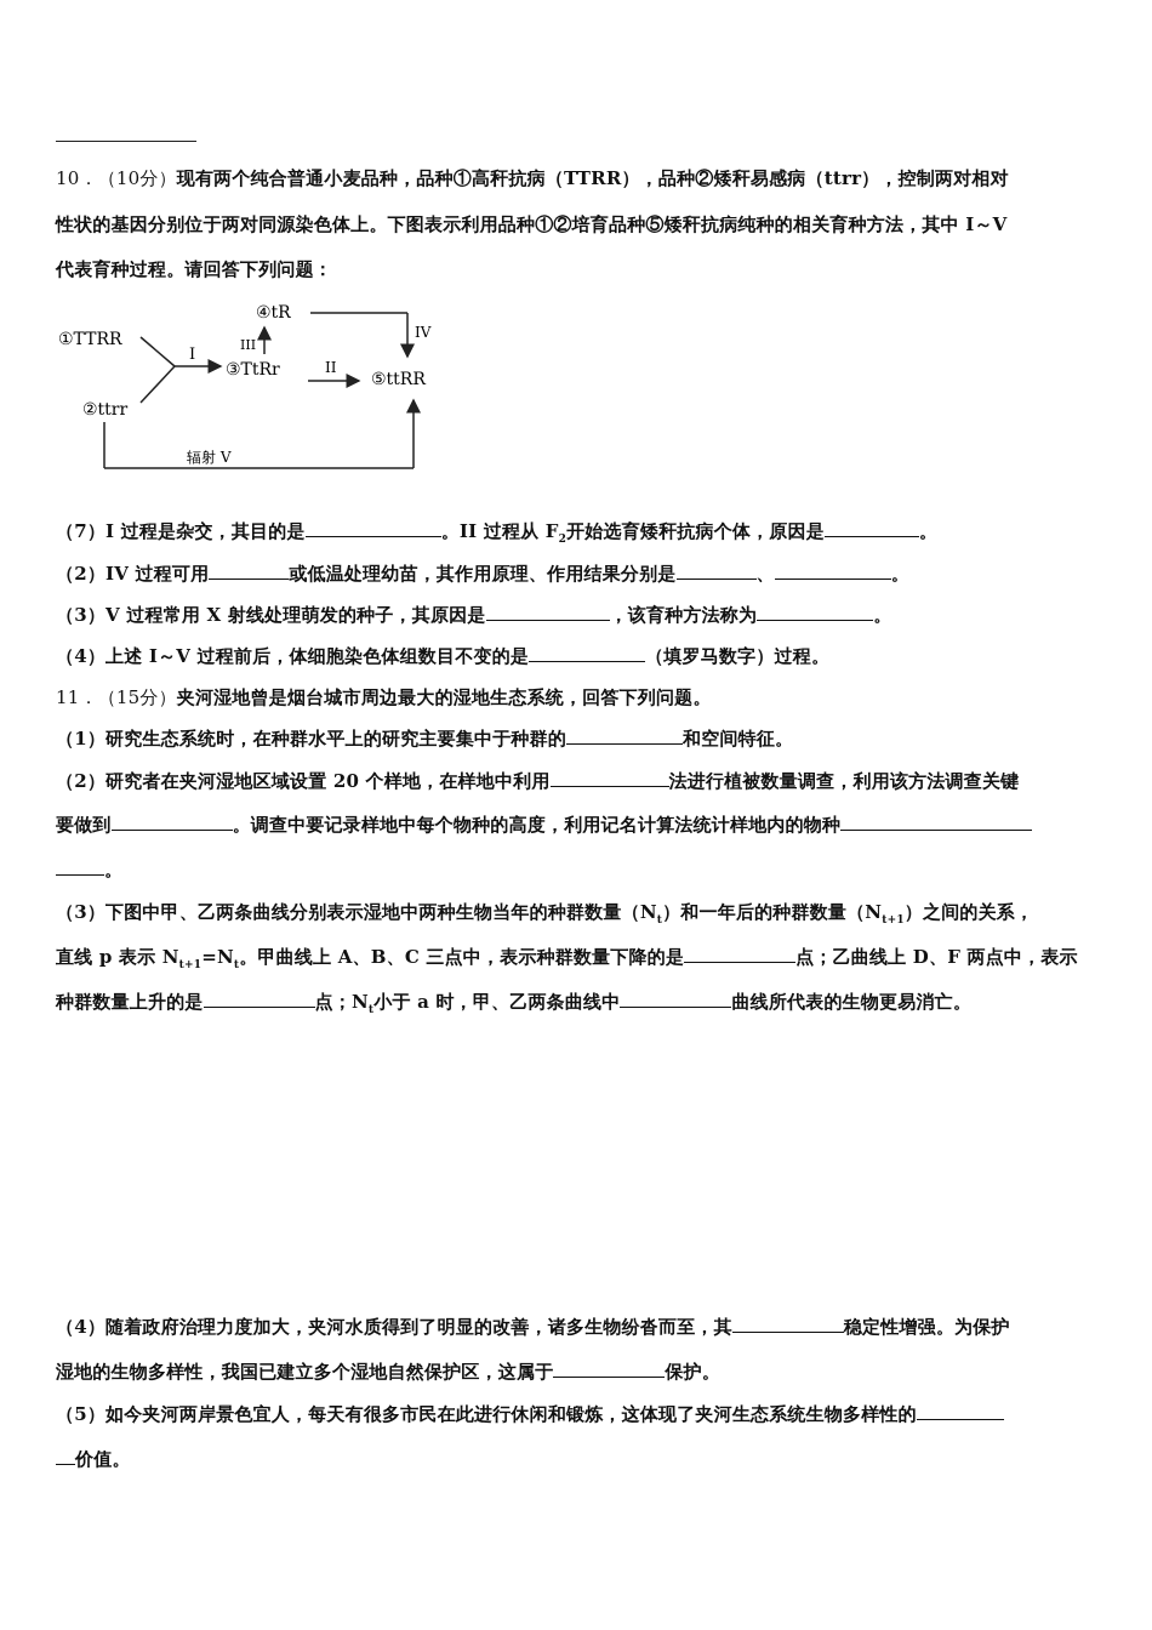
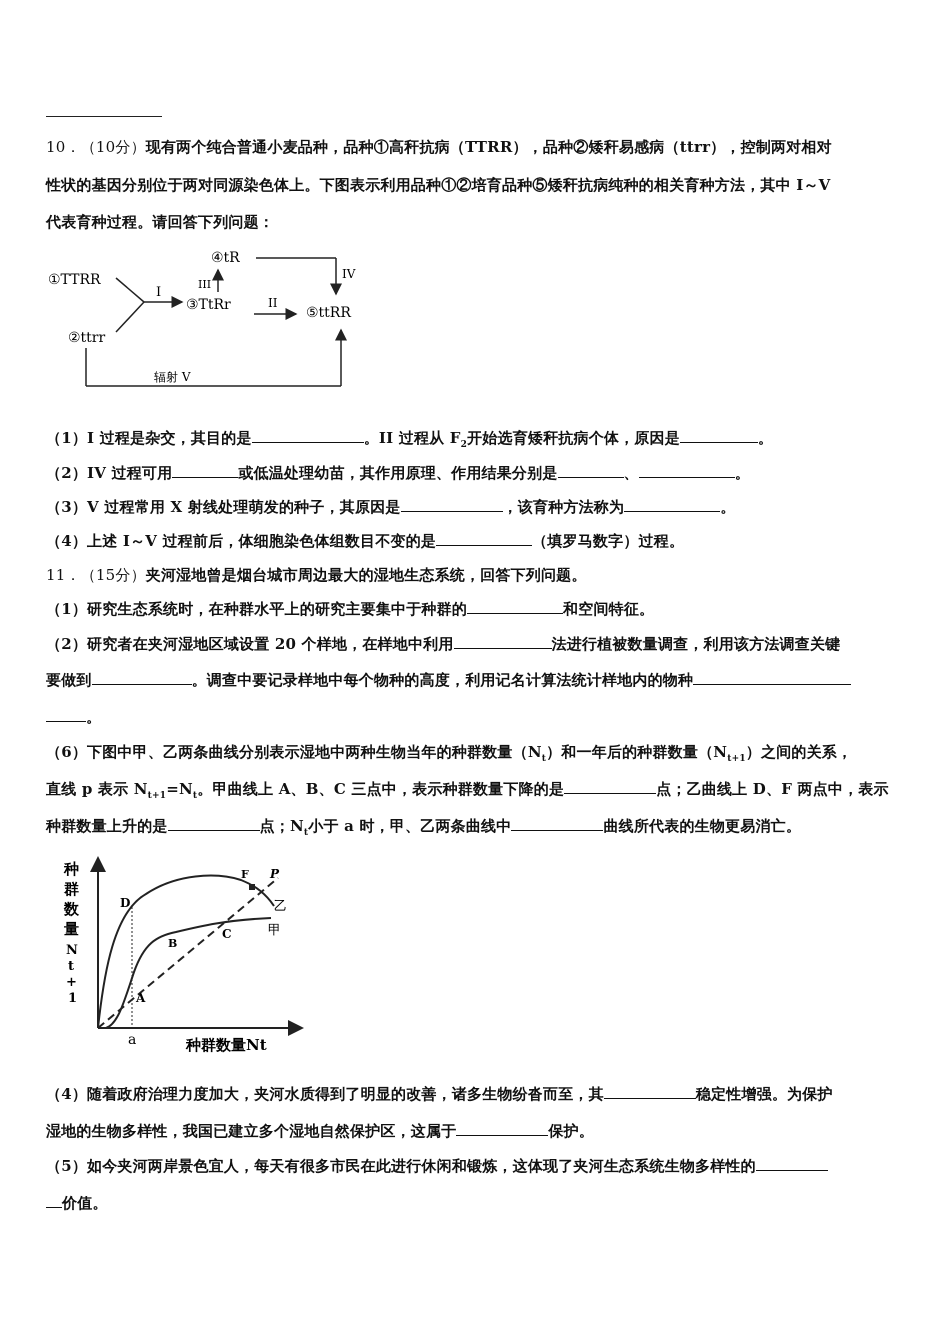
  10．（10分）现有两个纯合普通小麦品种，品种①高秆抗病（TTRR），品种②矮秆易感病（ttrr），控制两对相对
  性状的基因分别位于两对同源染色体上。下图表示利用品种①②培育品种⑤矮秆抗病纯种的相关育种方法，其中 I～V
  代表育种过程。请回答下列问题：
  ①TTRR
  ②ttrr
  I
  ③TtRr
  III
  ④tR
  IV
  II
  ⑤ttRR
  辐射 V
- （7）I 过程是杂交，其目的是 。II 过程从 F2开始选育矮秆抗病个体，原因是 。
+ （1）I 过程是杂交，其目的是 。II 过程从 F2开始选育矮秆抗病个体，原因是 。
  （2）IV 过程可用 或低温处理幼苗，其作用原理、作用结果分别是 、 。
  （3）V 过程常用 X 射线处理萌发的种子，其原因是 ，该育种方法称为 。
  （4）上述 I～V 过程前后，体细胞染色体组数目不变的是 （填罗马数字）过程。
  11．（15分）夹河湿地曾是烟台城市周边最大的湿地生态系统，回答下列问题。
  （1）研究生态系统时，在种群水平上的研究主要集中于种群的 和空间特征。
  （2）研究者在夹河湿地区域设置 20 个样地，在样地中利用 法进行植被数量调查，利用该方法调查关键
  要做到 。调查中要记录样地中每个物种的高度，利用记名计算法统计样地内的物种
  。
- （3）下图中甲、乙两条曲线分别表示湿地中两种生物当年的种群数量（Nt）和一年后的种群数量（Nt+1）之间的关系，
+ （6）下图中甲、乙两条曲线分别表示湿地中两种生物当年的种群数量（Nt）和一年后的种群数量（Nt+1）之间的关系，
  直线 p 表示 Nt+1=Nt。甲曲线上 A、B、C 三点中，表示种群数量下降的是 点；乙曲线上 D、F 两点中，表示
  种群数量上升的是 点；Nt小于 a 时，甲、乙两条曲线中 曲线所代表的生物更易消亡。
+ 种
+ 群
+ 数
+ 量
+ N
+ t
+ +
+ 1
+ 种群数量Nt
+ a
+ P
+ D
+ A
+ B
+ C
+ F
+ 乙
+ 甲
  （4）随着政府治理力度加大，夹河水质得到了明显的改善，诸多生物纷沓而至，其 稳定性增强。为保护
  湿地的生物多样性，我国已建立多个湿地自然保护区，这属于 保护。
  （5）如今夹河两岸景色宜人，每天有很多市民在此进行休闲和锻炼，这体现了夹河生态系统生物多样性的
  价值。
